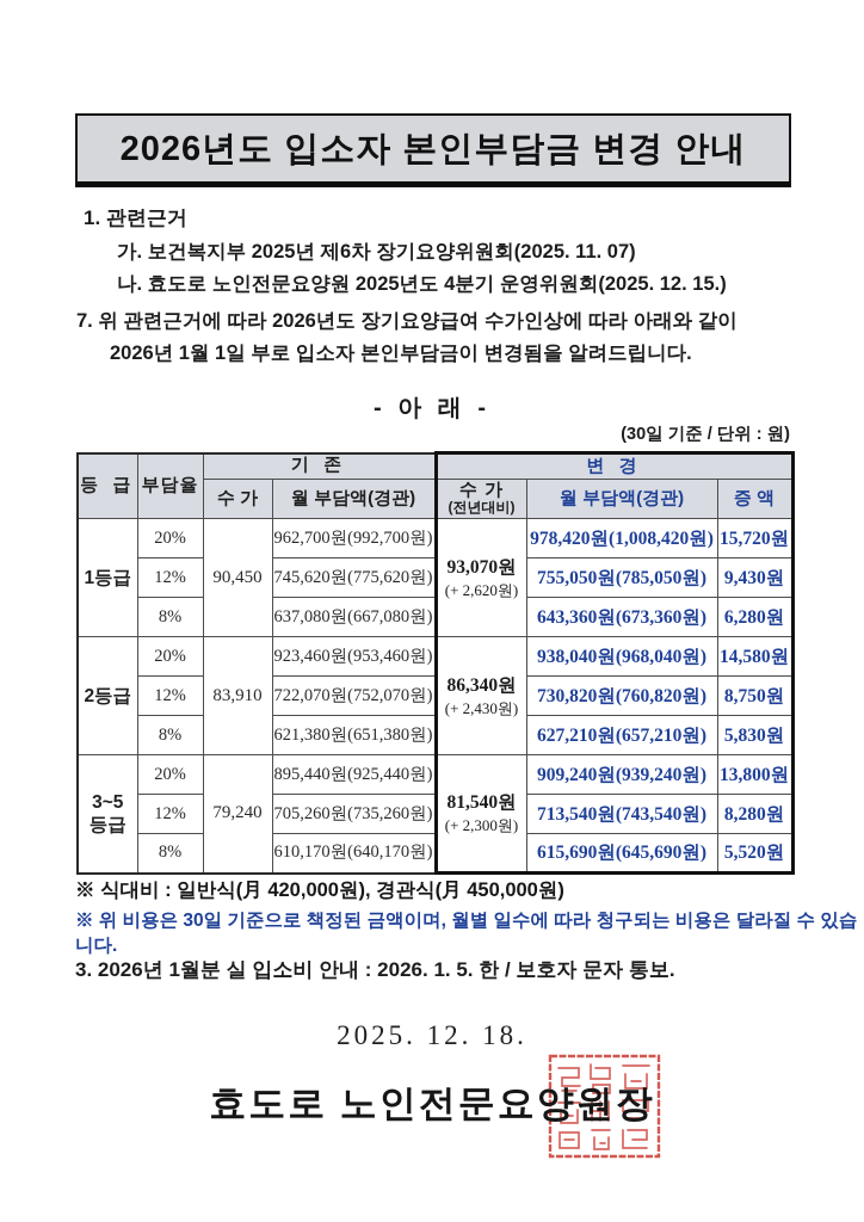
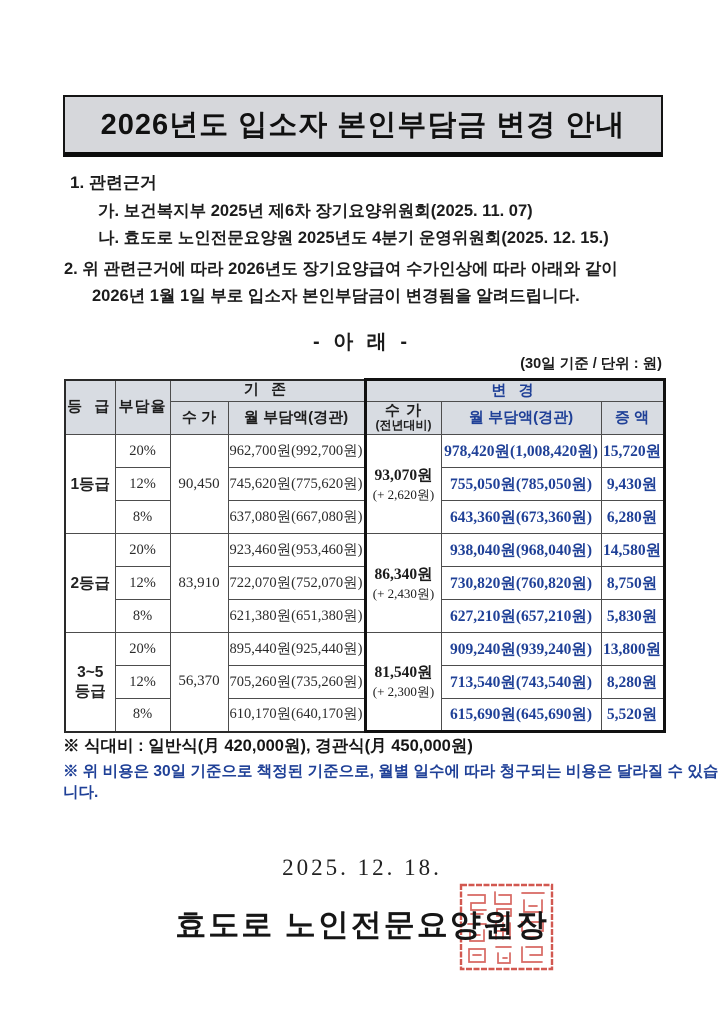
  2026년도 입소자 본인부담금 변경 안내
  1. 관련근거
  가. 보건복지부 2025년 제6차 장기요양위원회(2025. 11. 07)
  나. 효도로 노인전문요양원 2025년도 4분기 운영위원회(2025. 12. 15.)
- 7. 위 관련근거에 따라 2026년도 장기요양급여 수가인상에 따라 아래와 같이
+ 2. 위 관련근거에 따라 2026년도 장기요양급여 수가인상에 따라 아래와 같이
  2026년 1월 1일 부로 입소자 본인부담금이 변경됨을 알려드립니다.
  - 아 래 -
  (30일 기준 / 단위 : 원)
  등 급	부담율	기 존	변 경
  수 가	월 부담액(경관)	수 가 (전년대비)	월 부담액(경관)	증 액
  1등급	20%	90,450	962,700원(992,700원)	93,070원(+ 2,620원)	978,420원(1,008,420원)	15,720원
  12%	745,620원(775,620원)	755,050원(785,050원)	9,430원
  8%	637,080원(667,080원)	643,360원(673,360원)	6,280원
  2등급	20%	83,910	923,460원(953,460원)	86,340원(+ 2,430원)	938,040원(968,040원)	14,580원
  12%	722,070원(752,070원)	730,820원(760,820원)	8,750원
  8%	621,380원(651,380원)	627,210원(657,210원)	5,830원
- 3~5 등급	20%	79,240	895,440원(925,440원)	81,540원(+ 2,300원)	909,240원(939,240원)	13,800원
+ 3~5 등급	20%	56,370	895,440원(925,440원)	81,540원(+ 2,300원)	909,240원(939,240원)	13,800원
  12%	705,260원(735,260원)	713,540원(743,540원)	8,280원
  8%	610,170원(640,170원)	615,690원(645,690원)	5,520원
  ※ 식대비 : 일반식(月 420,000원), 경관식(月 450,000원)
- ※ 위 비용은 30일 기준으로 책정된 금액이며, 월별 일수에 따라 청구되는 비용은 달라질 수 있습니다.
+ ※ 위 비용은 30일 기준으로 책정된 기준으로, 월별 일수에 따라 청구되는 비용은 달라질 수 있습니다.
- 3. 2026년 1월분 실 입소비 안내 : 2026. 1. 5. 한 / 보호자 문자 통보.
  2025. 12. 18.
  효도로 노인전문요양원장
